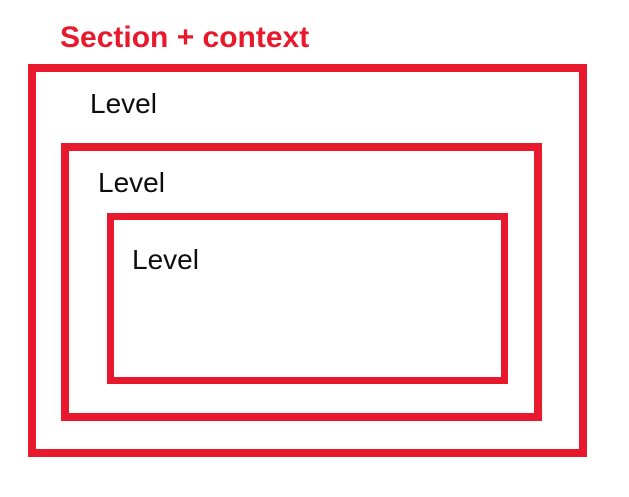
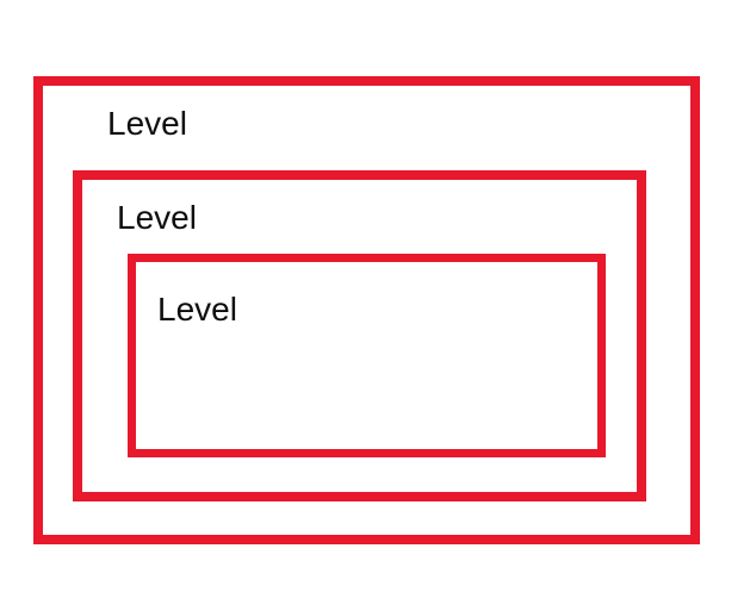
- Section + context
  Level
  Level
  Level
